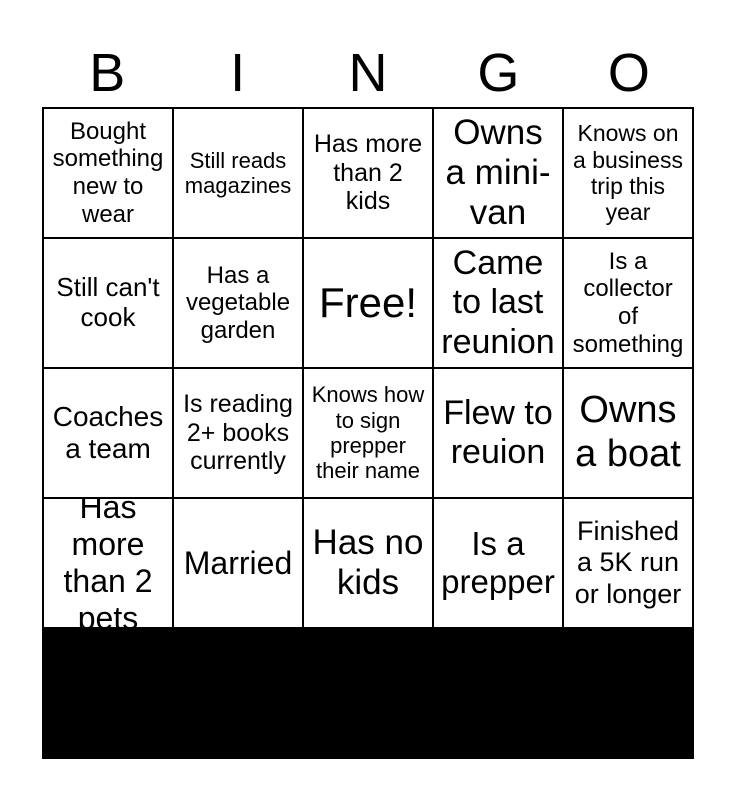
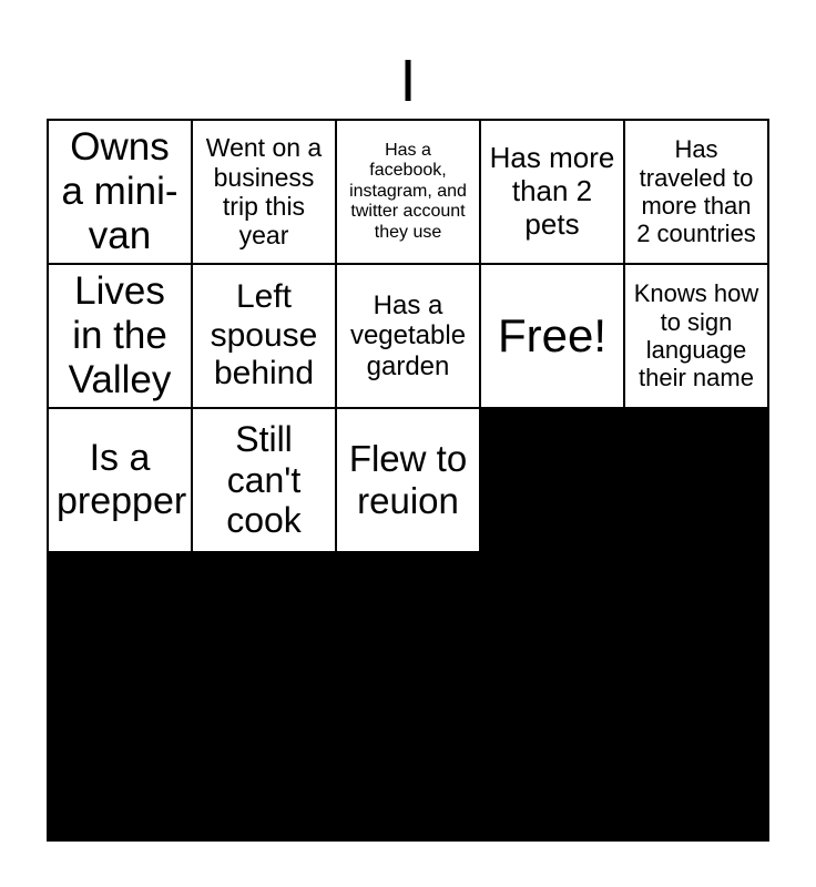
- B
  I
- N
- G
- O
- Bought something new to wear
- Still reads magazines
- Has more than 2 kids
  Owns a mini-van
- Knows on a business trip this year
+ Went on a business trip this year
+ Has a facebook, instagram, and twitter account they use
- Still can't cook
+ Has more than 2 pets
+ Has traveled to more than 2 countries
+ Lives in the Valley
+ Left spouse behind
  Has a vegetable garden
  Free!
- Came to last reunion
- Is a collector of something
- Coaches a team
- Is reading 2+ books currently
- Knows how to sign prepper their name
+ Knows how to sign language their name
- Flew to reuion
+ Is a prepper
- Owns a boat
- Has more than 2 pets
+ Still can't cook
- Married
- Has no kids
- Is a prepper
+ Flew to reuion
- Finished a 5K run or longer
